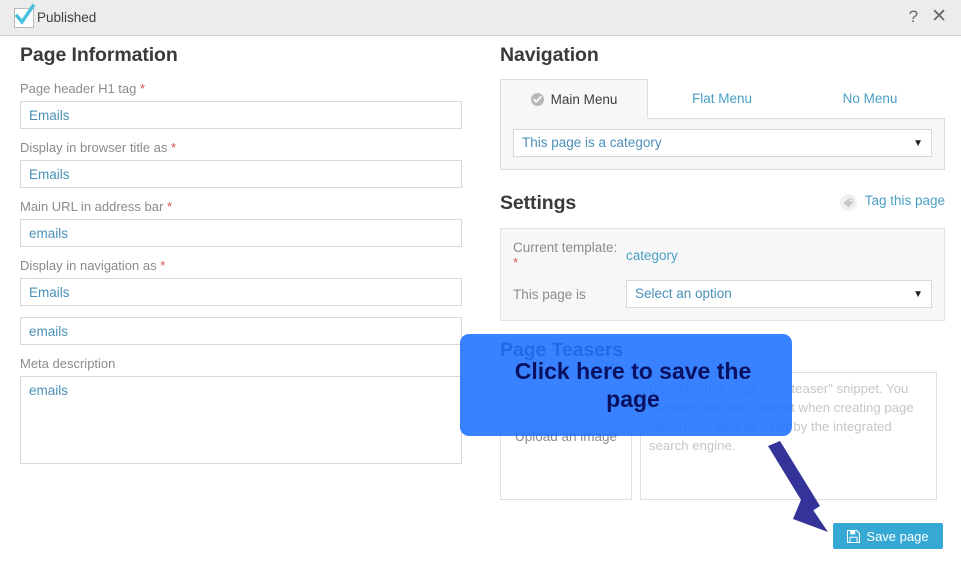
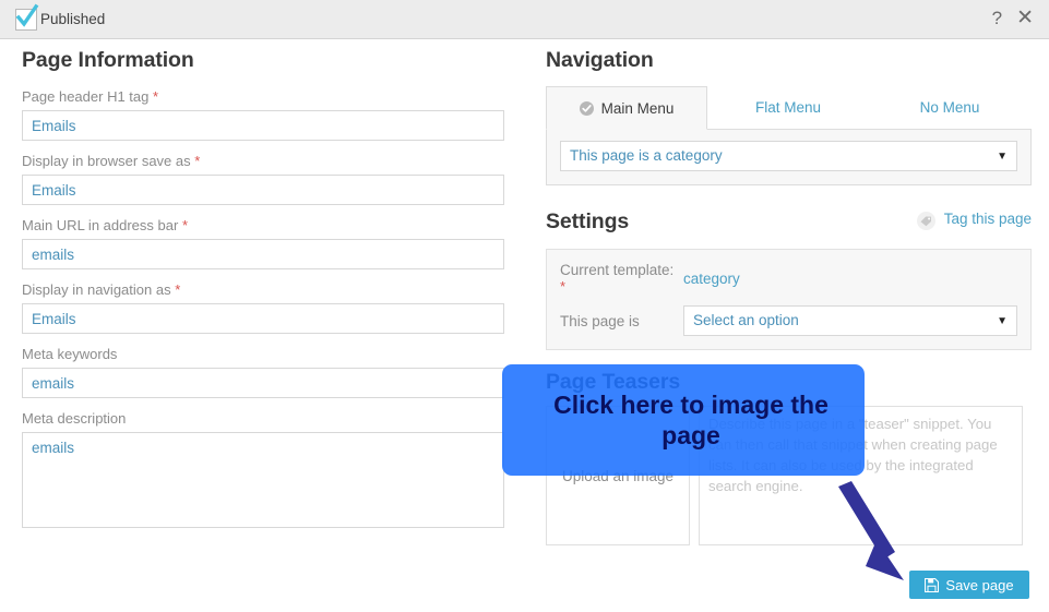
  Published
  ?
  ✕
  Page Information
  Page header H1 tag *
  Emails
- Display in browser title as *
+ Display in browser save as *
  Emails
  Main URL in address bar *
  emails
  Display in navigation as *
  Emails
+ Meta keywords
  emails
  Meta description
  emails
  Navigation
  Main Menu
  Flat Menu
  No Menu
  This page is a category
  ▼
  Settings
  Tag this page
  Current template: *
  category
  This page is
  Select an option
  ▼
  Page Teasers
  Upload an image
  Save page
- Click here to save the page
+ Click here to image the page
